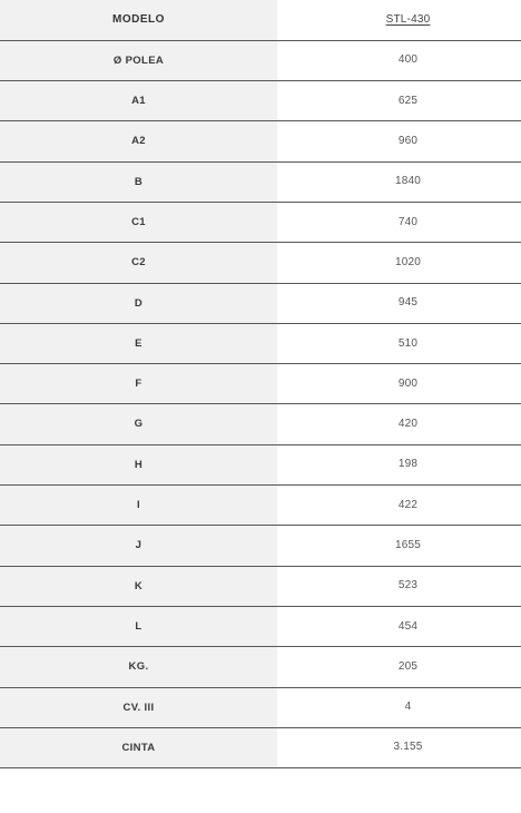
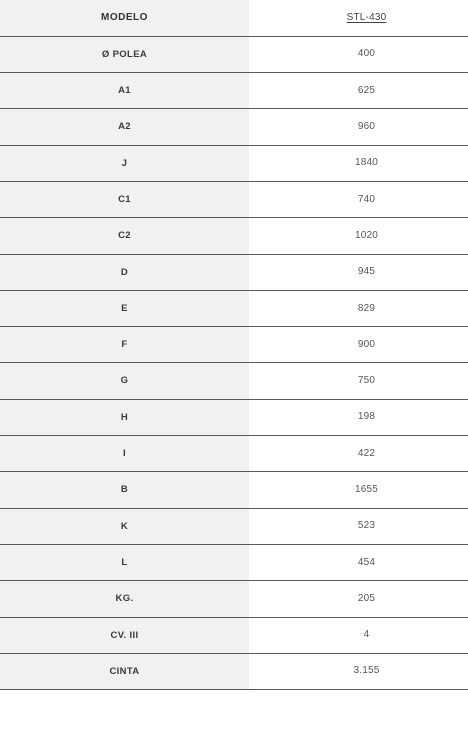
  MODELO	STL-430
  Ø POLEA	400
  A1	625
  A2	960
- B	1840
+ J	1840
  C1	740
  C2	1020
  D	945
- E	510
+ E	829
  F	900
- G	420
+ G	750
  H	198
  I	422
- J	1655
+ B	1655
  K	523
  L	454
  KG.	205
  CV. III	4
  CINTA	3.155
